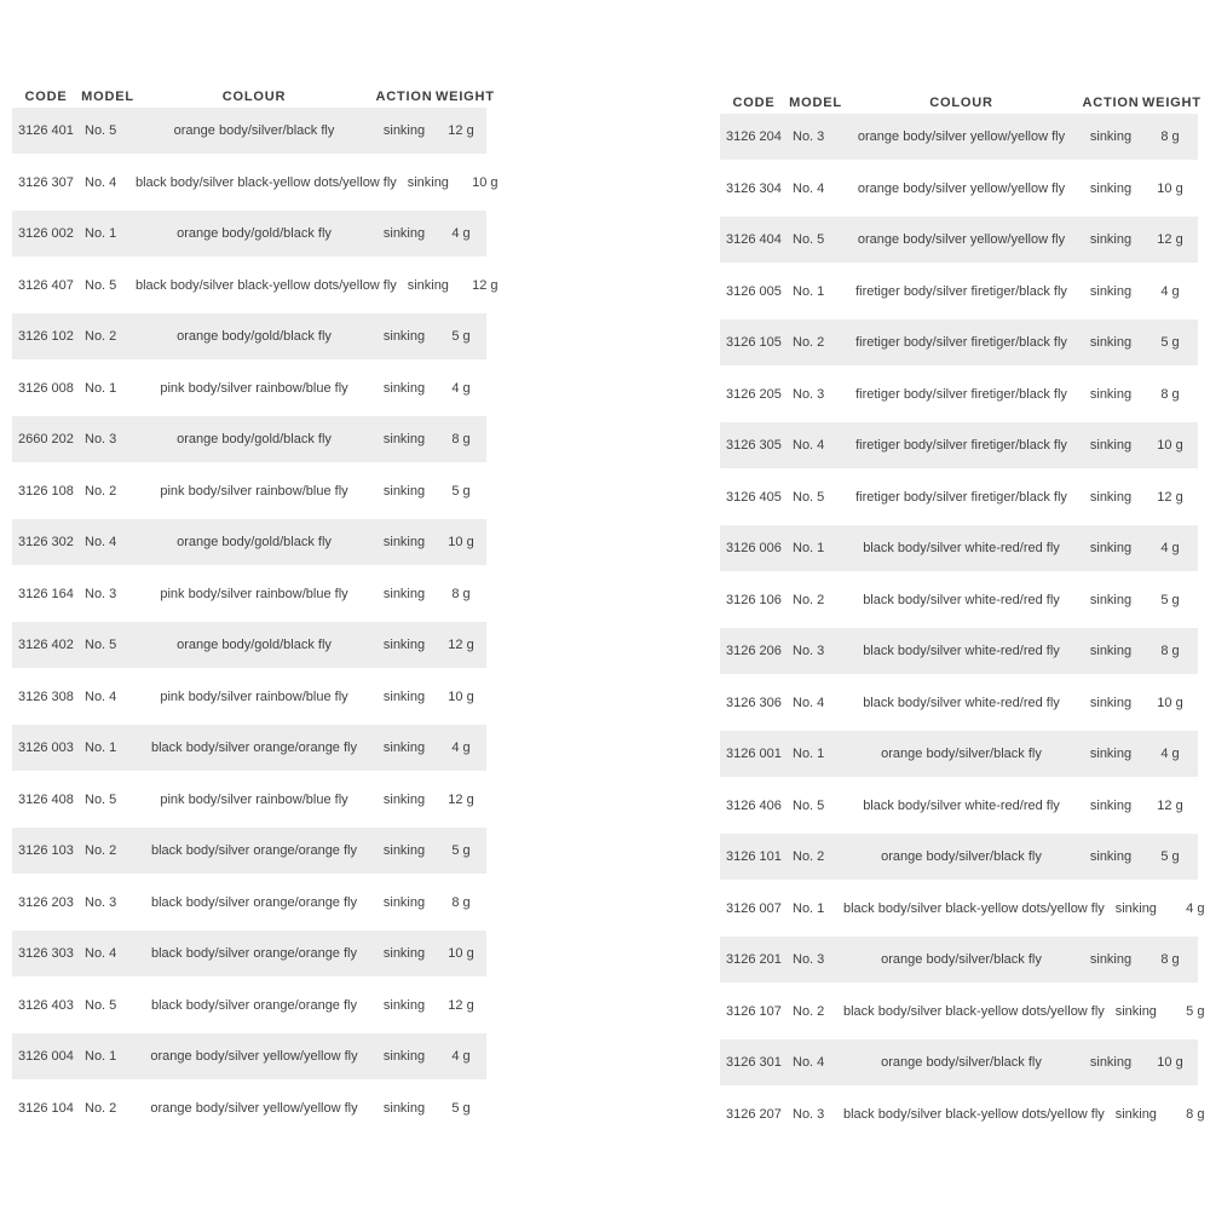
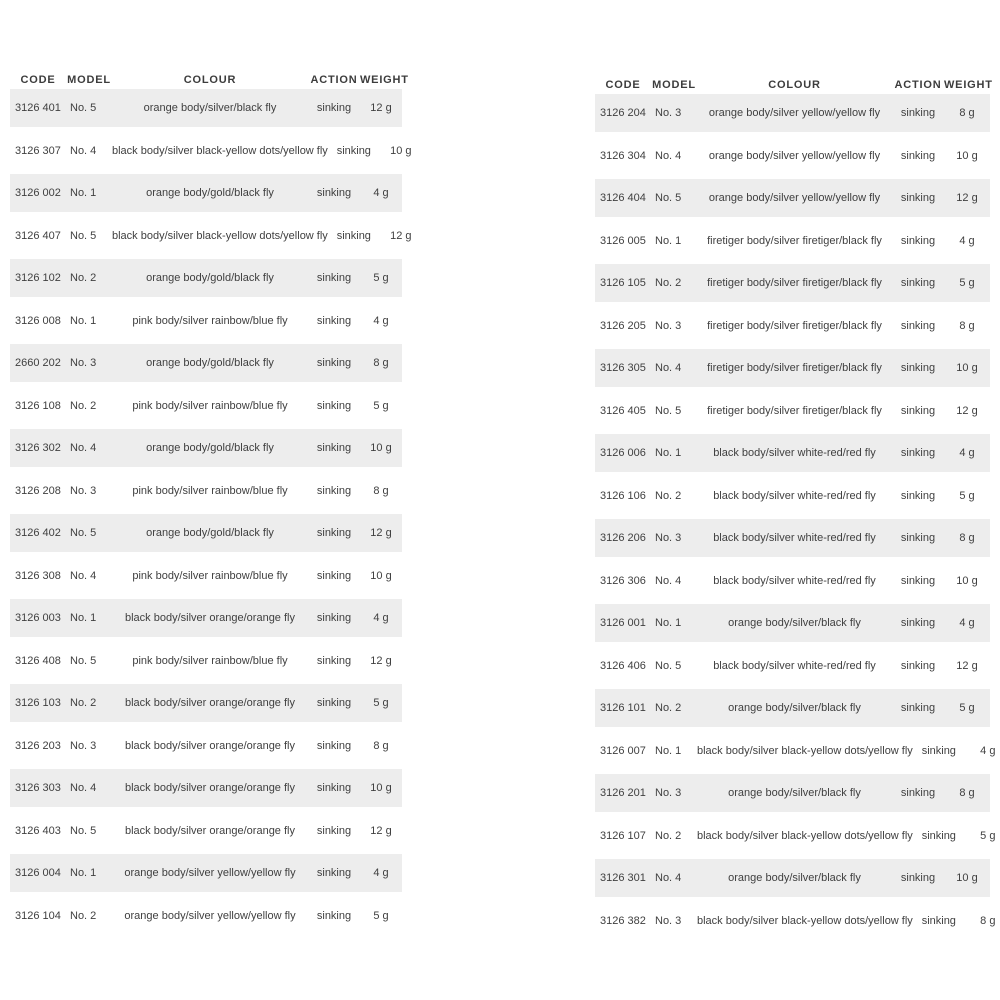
  CODE
  MODEL
  COLOUR
  ACTION
  WEIGHT
  3126 401
  No. 5
  orange body/silver/black fly
  sinking
  12 g
  3126 307
  No. 4
  black body/silver black-yellow dots/yellow fly
  sinking
  10 g
  3126 002
  No. 1
  orange body/gold/black fly
  sinking
  4 g
  3126 407
  No. 5
  black body/silver black-yellow dots/yellow fly
  sinking
  12 g
  3126 102
  No. 2
  orange body/gold/black fly
  sinking
  5 g
  3126 008
  No. 1
  pink body/silver rainbow/blue fly
  sinking
  4 g
  2660 202
  No. 3
  orange body/gold/black fly
  sinking
  8 g
  3126 108
  No. 2
  pink body/silver rainbow/blue fly
  sinking
  5 g
  3126 302
  No. 4
  orange body/gold/black fly
  sinking
  10 g
- 3126 164
+ 3126 208
  No. 3
  pink body/silver rainbow/blue fly
  sinking
  8 g
  3126 402
  No. 5
  orange body/gold/black fly
  sinking
  12 g
  3126 308
  No. 4
  pink body/silver rainbow/blue fly
  sinking
  10 g
  3126 003
  No. 1
  black body/silver orange/orange fly
  sinking
  4 g
  3126 408
  No. 5
  pink body/silver rainbow/blue fly
  sinking
  12 g
  3126 103
  No. 2
  black body/silver orange/orange fly
  sinking
  5 g
  3126 203
  No. 3
  black body/silver orange/orange fly
  sinking
  8 g
  3126 303
  No. 4
  black body/silver orange/orange fly
  sinking
  10 g
  3126 403
  No. 5
  black body/silver orange/orange fly
  sinking
  12 g
  3126 004
  No. 1
  orange body/silver yellow/yellow fly
  sinking
  4 g
  3126 104
  No. 2
  orange body/silver yellow/yellow fly
  sinking
  5 g
  CODE
  MODEL
  COLOUR
  ACTION
  WEIGHT
  3126 204
  No. 3
  orange body/silver yellow/yellow fly
  sinking
  8 g
  3126 304
  No. 4
  orange body/silver yellow/yellow fly
  sinking
  10 g
  3126 404
  No. 5
  orange body/silver yellow/yellow fly
  sinking
  12 g
  3126 005
  No. 1
  firetiger body/silver firetiger/black fly
  sinking
  4 g
  3126 105
  No. 2
  firetiger body/silver firetiger/black fly
  sinking
  5 g
  3126 205
  No. 3
  firetiger body/silver firetiger/black fly
  sinking
  8 g
  3126 305
  No. 4
  firetiger body/silver firetiger/black fly
  sinking
  10 g
  3126 405
  No. 5
  firetiger body/silver firetiger/black fly
  sinking
  12 g
  3126 006
  No. 1
  black body/silver white-red/red fly
  sinking
  4 g
  3126 106
  No. 2
  black body/silver white-red/red fly
  sinking
  5 g
  3126 206
  No. 3
  black body/silver white-red/red fly
  sinking
  8 g
  3126 306
  No. 4
  black body/silver white-red/red fly
  sinking
  10 g
  3126 001
  No. 1
  orange body/silver/black fly
  sinking
  4 g
  3126 406
  No. 5
  black body/silver white-red/red fly
  sinking
  12 g
  3126 101
  No. 2
  orange body/silver/black fly
  sinking
  5 g
  3126 007
  No. 1
  black body/silver black-yellow dots/yellow fly
  sinking
  4 g
  3126 201
  No. 3
  orange body/silver/black fly
  sinking
  8 g
  3126 107
  No. 2
  black body/silver black-yellow dots/yellow fly
  sinking
  5 g
  3126 301
  No. 4
  orange body/silver/black fly
  sinking
  10 g
- 3126 207
+ 3126 382
  No. 3
  black body/silver black-yellow dots/yellow fly
  sinking
  8 g
